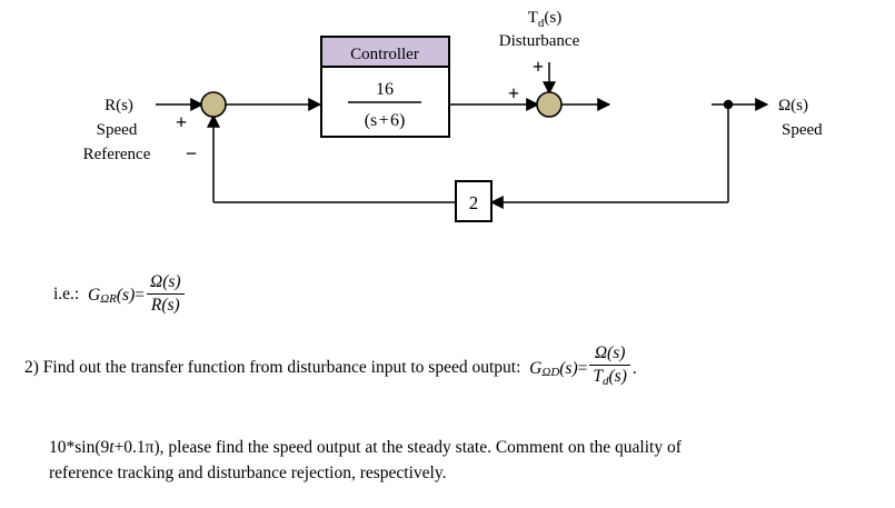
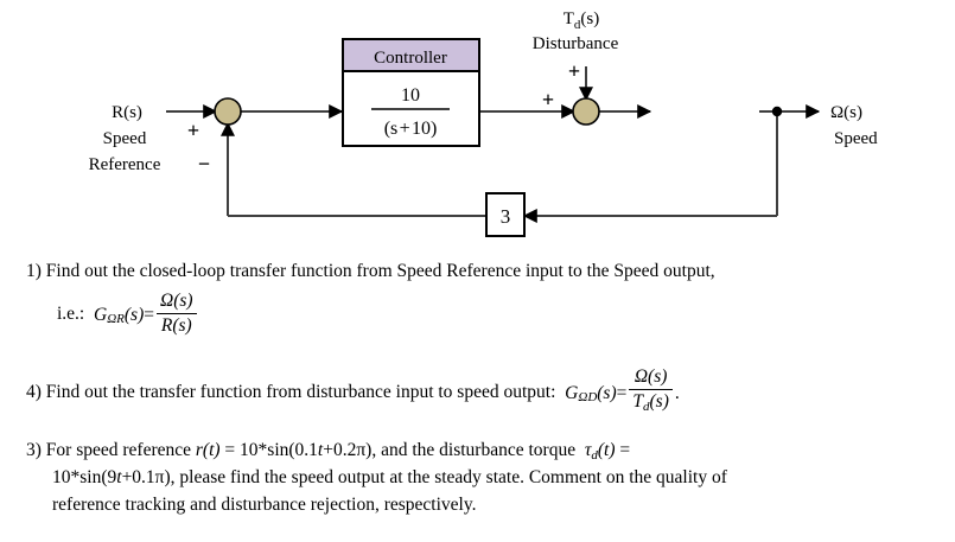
  Controller
- 16
+ 10
- (s + 6)
+ (s + 10)
- 2
+ 3
  +
  −
  +
  +
  R(s)
  Speed
  Reference
  Td(s)
  Disturbance
  Ω(s)
  Speed
+ 1) Find out the closed-loop transfer function from Speed Reference input to the Speed output,
  i.e.: GΩR(s)=
  Ω(s)
  R(s)
- 2) Find out the transfer function from disturbance input to speed output: GΩD(s)=
+ 4) Find out the transfer function from disturbance input to speed output: GΩD(s)=
  Ω(s)
  Td(s)
  .
+ 3) For speed reference r(t) = 10*sin(0.1t+0.2π), and the disturbance torque τd(t) =
  10*sin(9t+0.1π), please find the speed output at the steady state. Comment on the quality of
  reference tracking and disturbance rejection, respectively.
